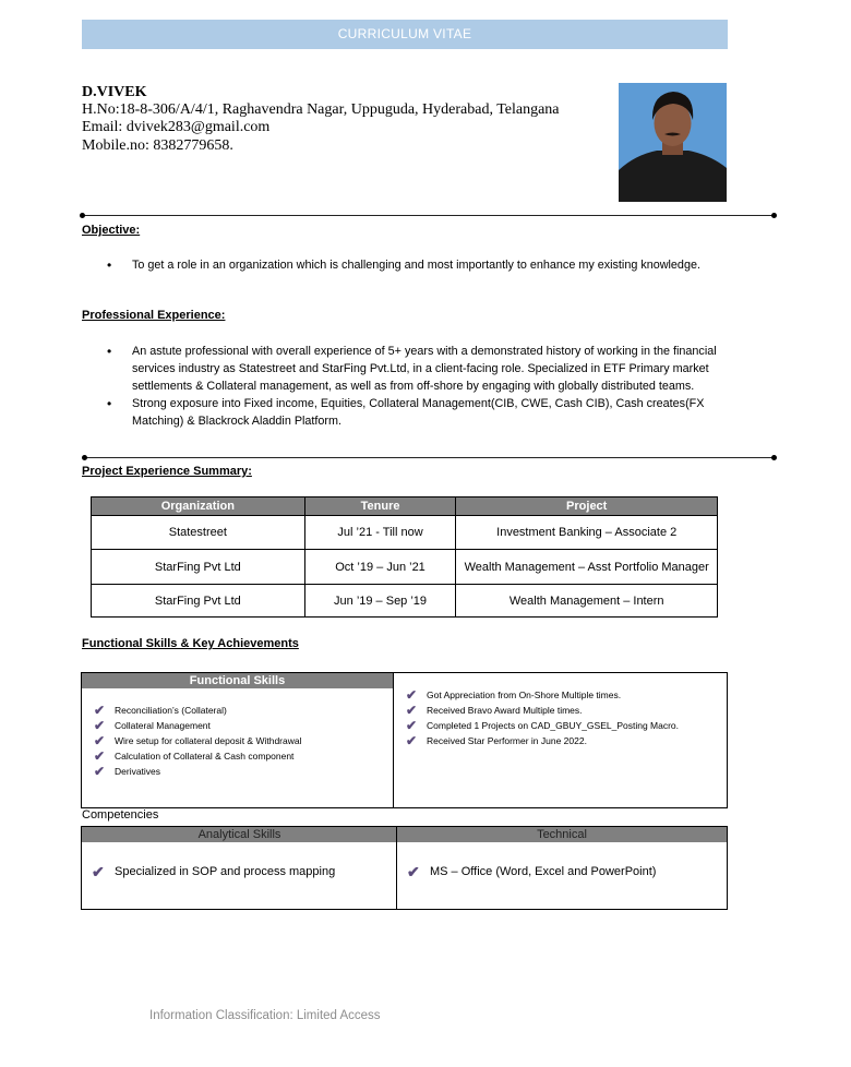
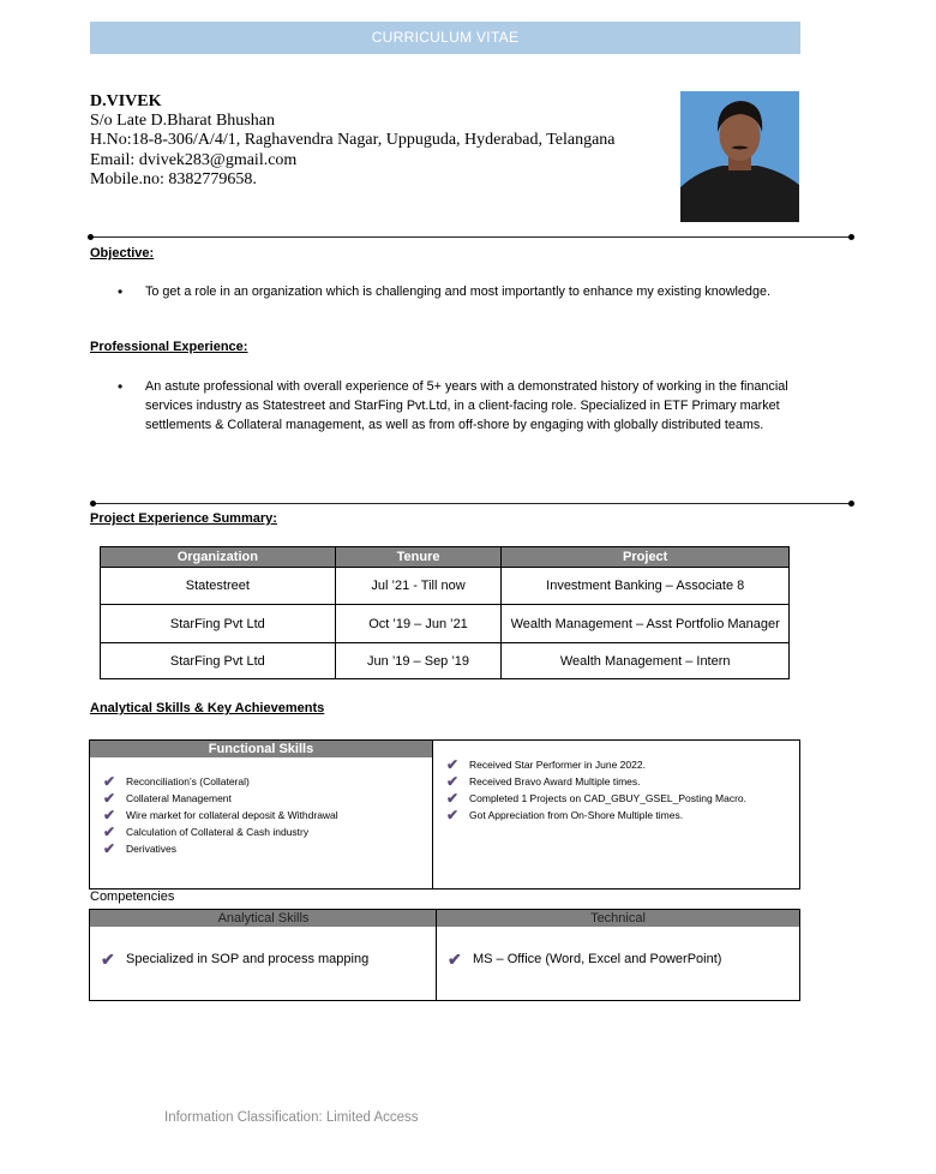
  CURRICULUM VITAE
  D.VIVEK
+ S/o Late D.Bharat Bhushan
  H.No:18-8-306/A/4/1, Raghavendra Nagar, Uppuguda, Hyderabad, Telangana
  Email: dvivek283@gmail.com
  Mobile.no: 8382779658.
  Objective:
  To get a role in an organization which is challenging and most importantly to enhance my existing knowledge.
  Professional Experience:
  An astute professional with overall experience of 5+ years with a demonstrated history of working in the financial services industry as Statestreet and StarFing Pvt.Ltd, in a client-facing role. Specialized in ETF Primary market settlements & Collateral management, as well as from off-shore by engaging with globally distributed teams.
- Strong exposure into Fixed income, Equities, Collateral Management(CIB, CWE, Cash CIB), Cash creates(FX Matching) & Blackrock Aladdin Platform.
  Project Experience Summary:
  Organization	Tenure	Project
- Statestreet	Jul ’21 - Till now	Investment Banking – Associate 2
+ Statestreet	Jul ’21 - Till now	Investment Banking – Associate 8
  StarFing Pvt Ltd	Oct ’19 – Jun ’21	Wealth Management – Asst Portfolio Manager
  StarFing Pvt Ltd	Jun ’19 – Sep ’19	Wealth Management – Intern
- Functional Skills & Key Achievements
+ Analytical Skills & Key Achievements
  Functional Skills
  ✔
  Reconciliation’s (Collateral)
  ✔
  Collateral Management
  ✔
- Wire setup for collateral deposit & Withdrawal
+ Wire market for collateral deposit & Withdrawal
  ✔
- Calculation of Collateral & Cash component
+ Calculation of Collateral & Cash industry
  ✔
  Derivatives
  ✔
- Got Appreciation from On-Shore Multiple times.
+ Received Star Performer in June 2022.
  ✔
  Received Bravo Award Multiple times.
  ✔
  Completed 1 Projects on CAD_GBUY_GSEL_Posting Macro.
  ✔
- Received Star Performer in June 2022.
+ Got Appreciation from On-Shore Multiple times.
  Competencies
  Analytical Skills
  ✔
  Specialized in SOP and process mapping
  Technical
  ✔
  MS – Office (Word, Excel and PowerPoint)
  Information Classification: Limited Access
